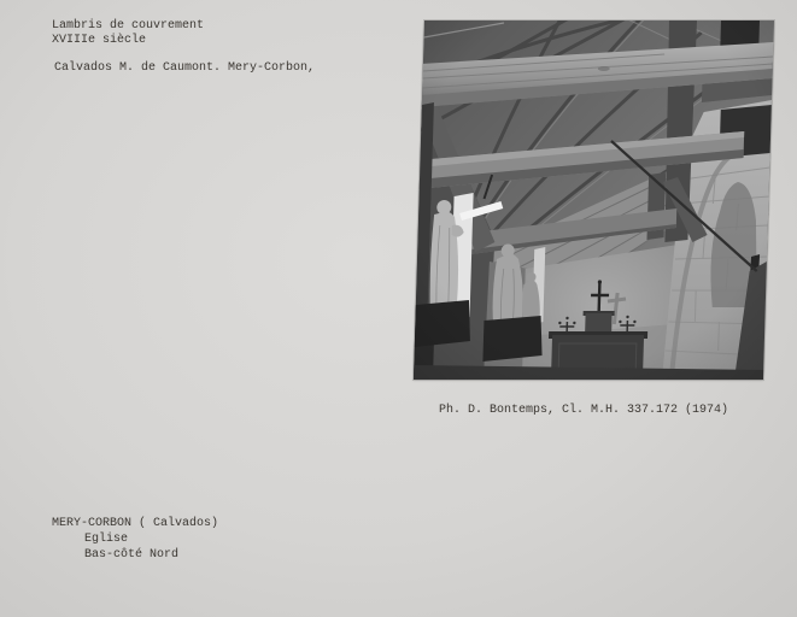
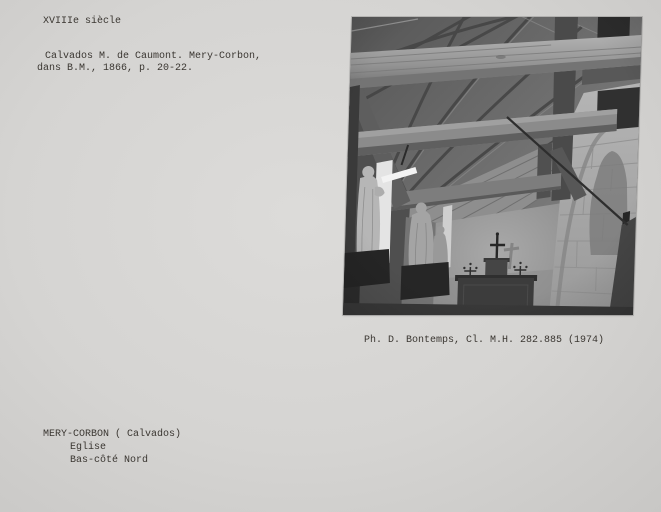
- Lambris de couvrement
  XVIIIe siècle
  Calvados M. de Caumont. Mery-Corbon,
+ dans B.M., 1866, p. 20-22.
- Ph. D. Bontemps, Cl. M.H. 337.172 (1974)
+ Ph. D. Bontemps, Cl. M.H. 282.885 (1974)
  MERY-CORBON ( Calvados)
  Eglise
  Bas-côté Nord
